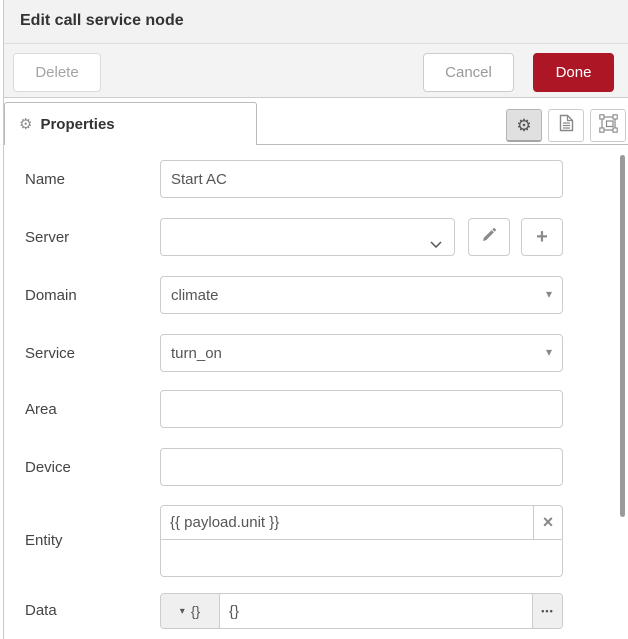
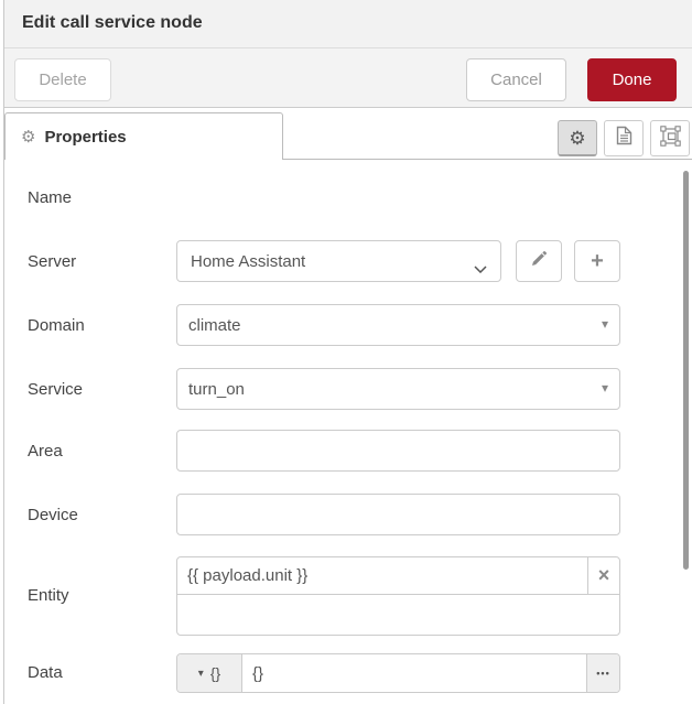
  Edit call service node
  Delete
  Cancel
  Done
  ⚙
  Properties
  ⚙
  Name
- Start AC
  Server
+ Home Assistant
  +
  Domain
  climate
  ▾
  Service
  turn_on
  ▾
  Area
  Device
  Entity
  {{ payload.unit }}
  ×
  Data
  ▾
  {}
  {}
  •••
